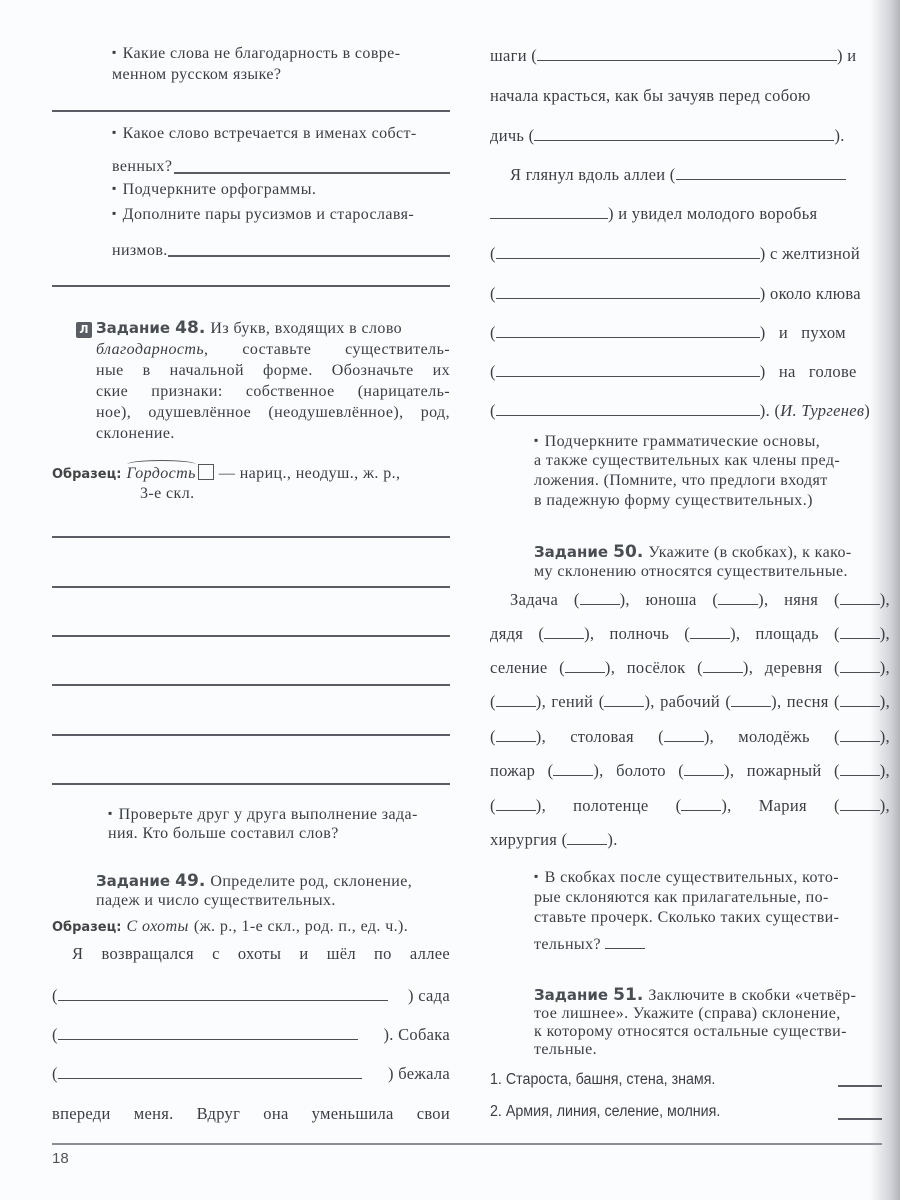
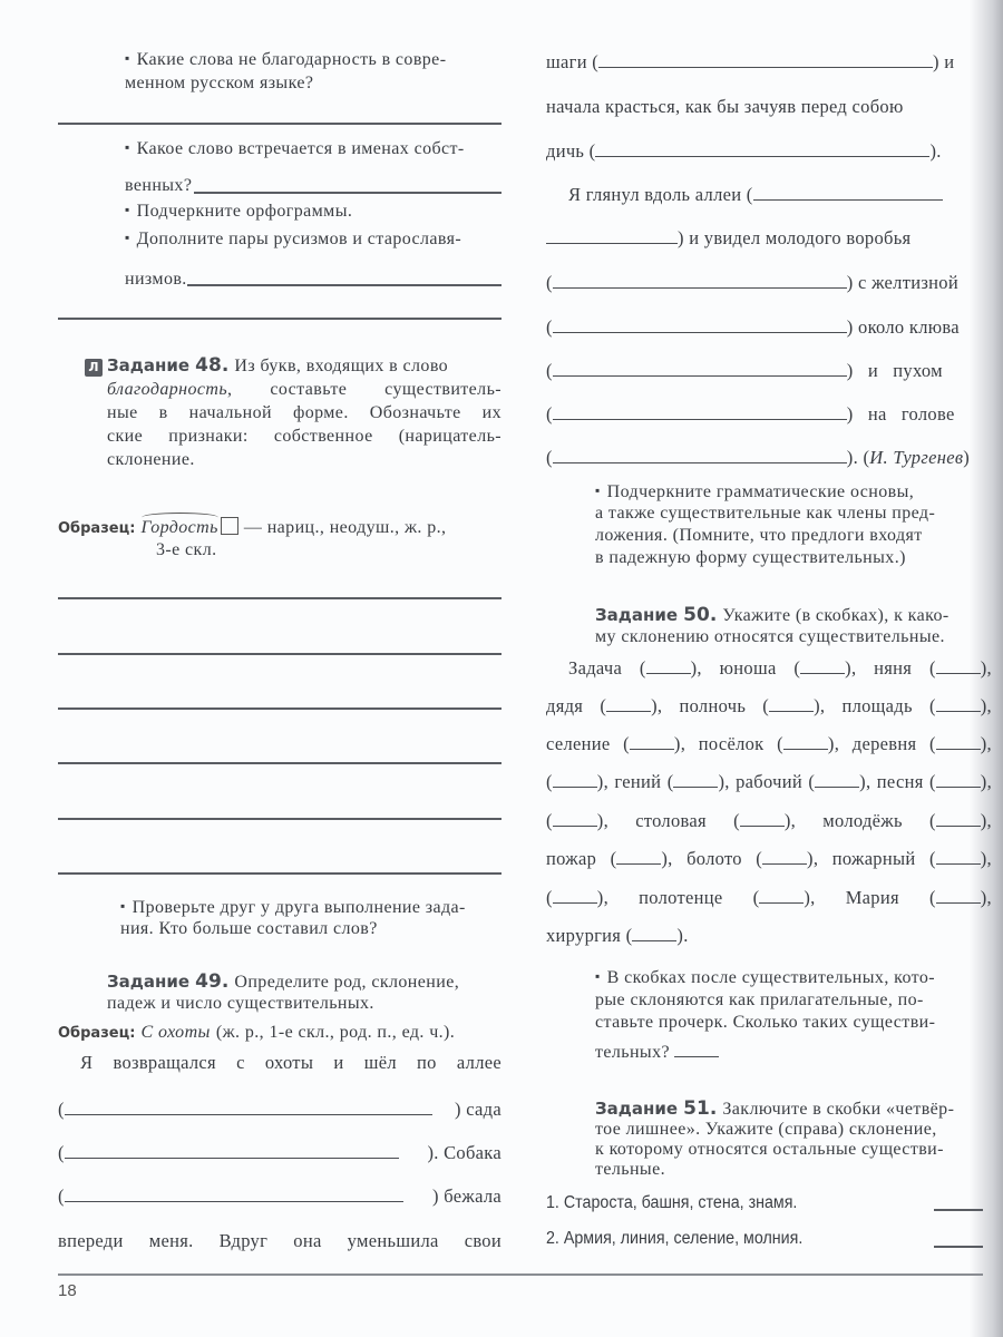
  Какие слова не благодарность в совре-
  менном русском языке?
  Какое слово встречается в именах собст-
  венных?
  Подчеркните орфограммы.
  Дополните пары русизмов и старославя-
  низмов.
  Л
  Задание 48. Из букв, входящих в слово
  благодарность, составьте существитель-
  ные в начальной форме. Обозначьте их
  ские признаки: собственное (нарицатель-
- ное), одушевлённое (неодушевлённое), род,
  склонение.
  Образец: Гордость — нариц., неодуш., ж. р.,
  3-е скл.
  Проверьте друг у друга выполнение зада-
  ния. Кто больше составил слов?
  Задание 49. Определите род, склонение,
  падеж и число существительных.
  Образец: С охоты (ж. р., 1-е скл., род. п., ед. ч.).
  Я возвращался с охоты и шёл по аллее
  (
  ) сада
  (
  ). Собака
  (
  ) бежала
  впереди меня. Вдруг она уменьшила свои
  шаги ( ) и
  начала красться, как бы зачуяв перед собою
  дичь ( ).
  Я глянул вдоль аллеи (
  ) и увидел молодого воробья
  ( ) с желтизной
  ( ) около клюва
  ( ) и пухом
  ( ) на голове
  ( ). (И. Тургенев)
  Подчеркните грамматические основы,
- а также существительных как члены пред-
+ а также существительные как члены пред-
  ложения. (Помните, что предлоги входят
  в падежную форму существительных.)
  Задание 50. Укажите (в скобках), к како-
  му склонению относятся существительные.
  Задача ( ), юноша ( ), няня ( ),
  дядя ( ), полночь ( ), площадь ( ),
  селение ( ), посёлок ( ), деревня ( ),
  ( ), гений ( ), рабочий ( ), песня ( ),
  ( ), столовая ( ), молодёжь ( ),
  пожар ( ), болото ( ), пожарный ( ),
  ( ), полотенце ( ), Мария ( ),
  хирургия ( ).
  В скобках после существительных, кото-
  рые склоняются как прилагательные, по-
  ставьте прочерк. Сколько таких существи-
  тельных?
  Задание 51. Заключите в скобки «четвёр-
  тое лишнее». Укажите (справа) склонение,
  к которому относятся остальные существи-
  тельные.
  1. Староста, башня, стена, знамя.
  2. Армия, линия, селение, молния.
  18
